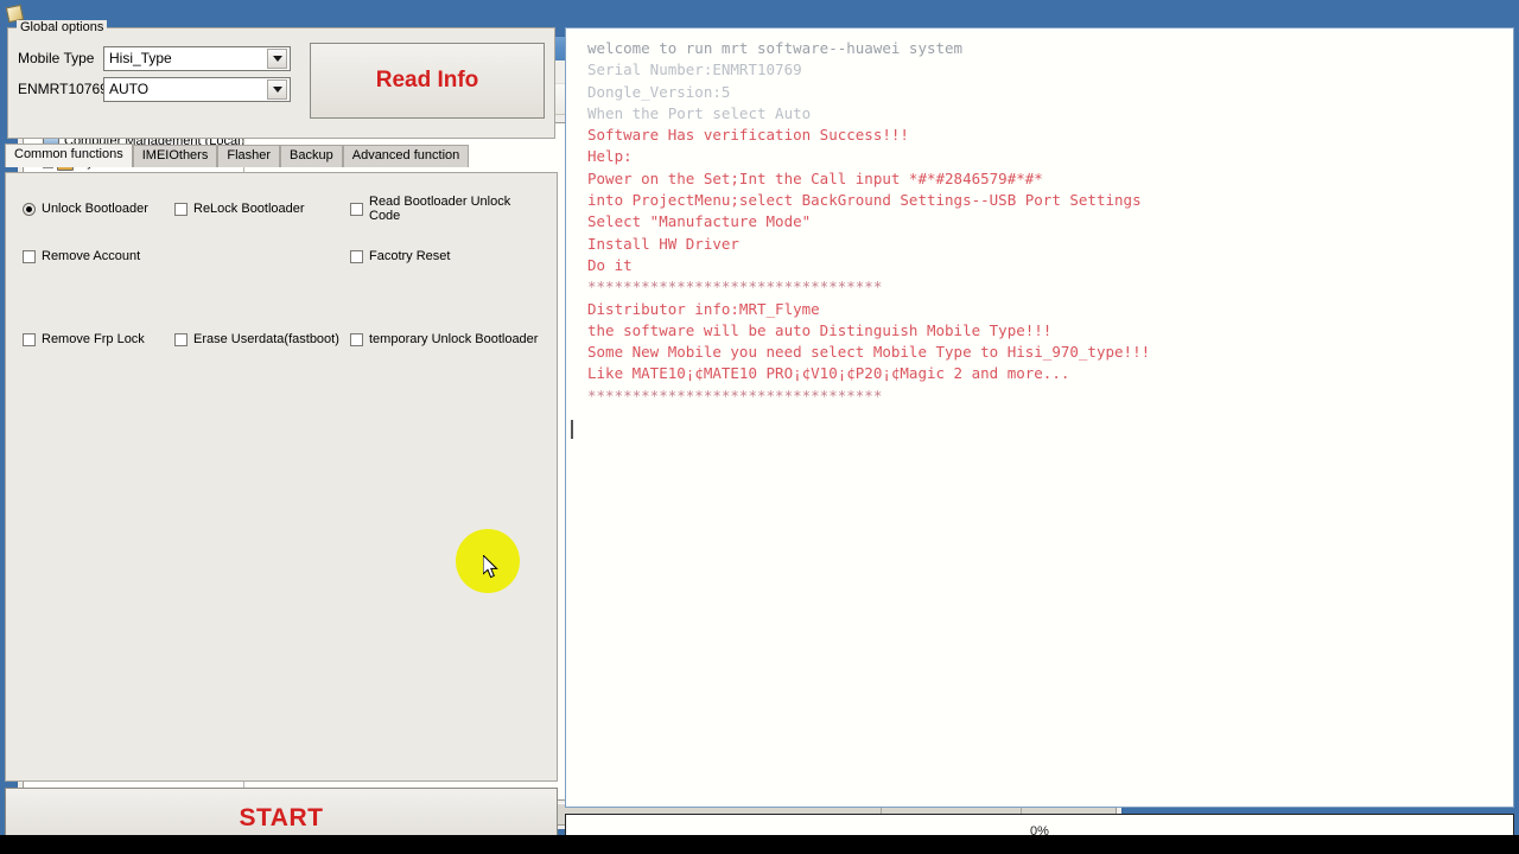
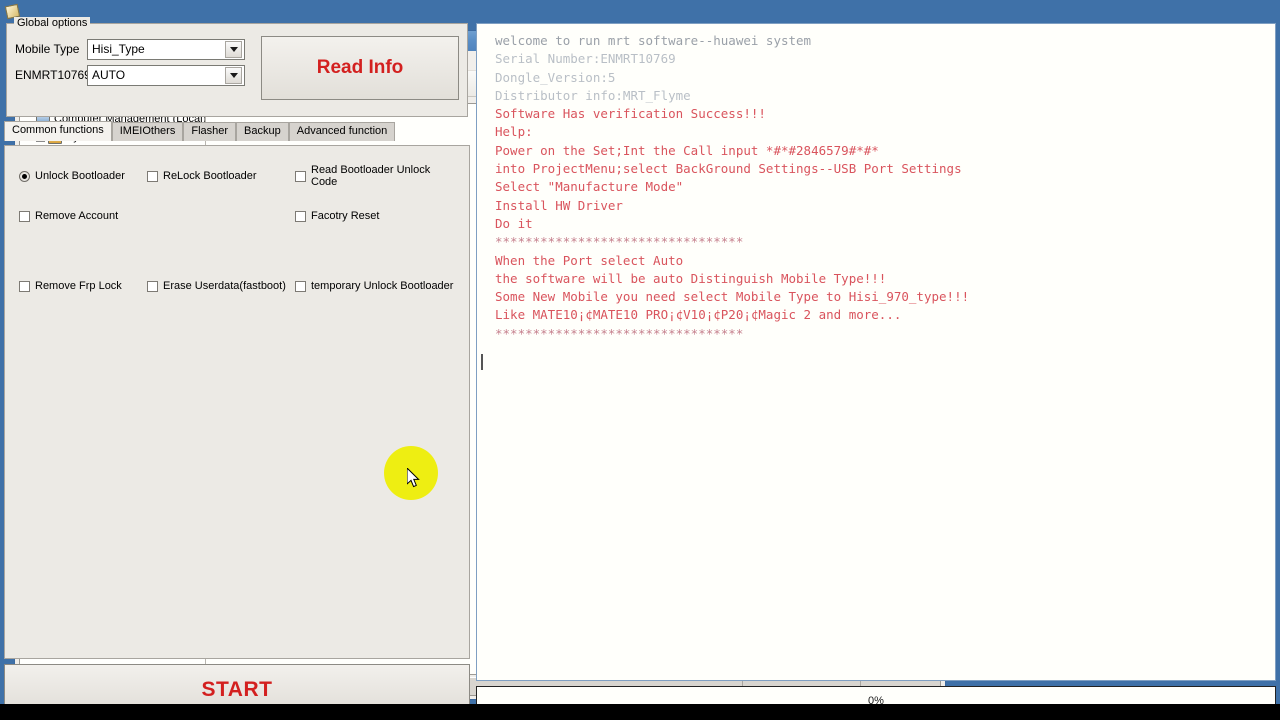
  Computer Management (Local)
  Global options
  Mobile Type
  Hisi_Type
  ENMRT1076
  AUTO
  Read Info
  Common functions
  IMEIOthers
  Flasher
  Backup
  Advanced function
  Unlock Bootloader
  ReLock Bootloader
  Read Bootloader Unlock Code
  Remove Account
  Facotry Reset
  Remove Frp Lock
  Erase Userdata(fastboot)
  temporary Unlock Bootloader
  START
  welcome to run mrt software--huawei system
  Serial Number:ENMRT10769
  Dongle_Version:5
- When the Port select Auto
+ Distributor info:MRT_Flyme
  Software Has verification Success!!!
  Help:
  Power on the Set;Int the Call input *#*#2846579#*#*
  into ProjectMenu;select BackGround Settings--USB Port Settings
  Select "Manufacture Mode"
  Install HW Driver
  Do it
  *********************************
- Distributor info:MRT_Flyme
+ When the Port select Auto
  the software will be auto Distinguish Mobile Type!!!
  Some New Mobile you need select Mobile Type to Hisi_970_type!!!
  Like MATE10¡¢MATE10 PRO¡¢V10¡¢P20¡¢Magic 2 and more...
  *********************************
  0%
